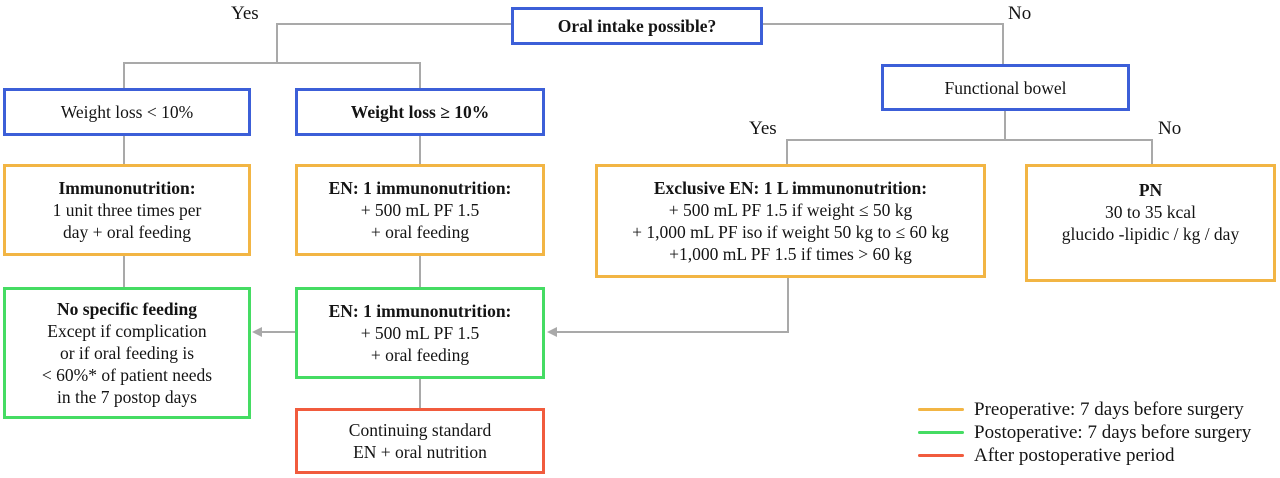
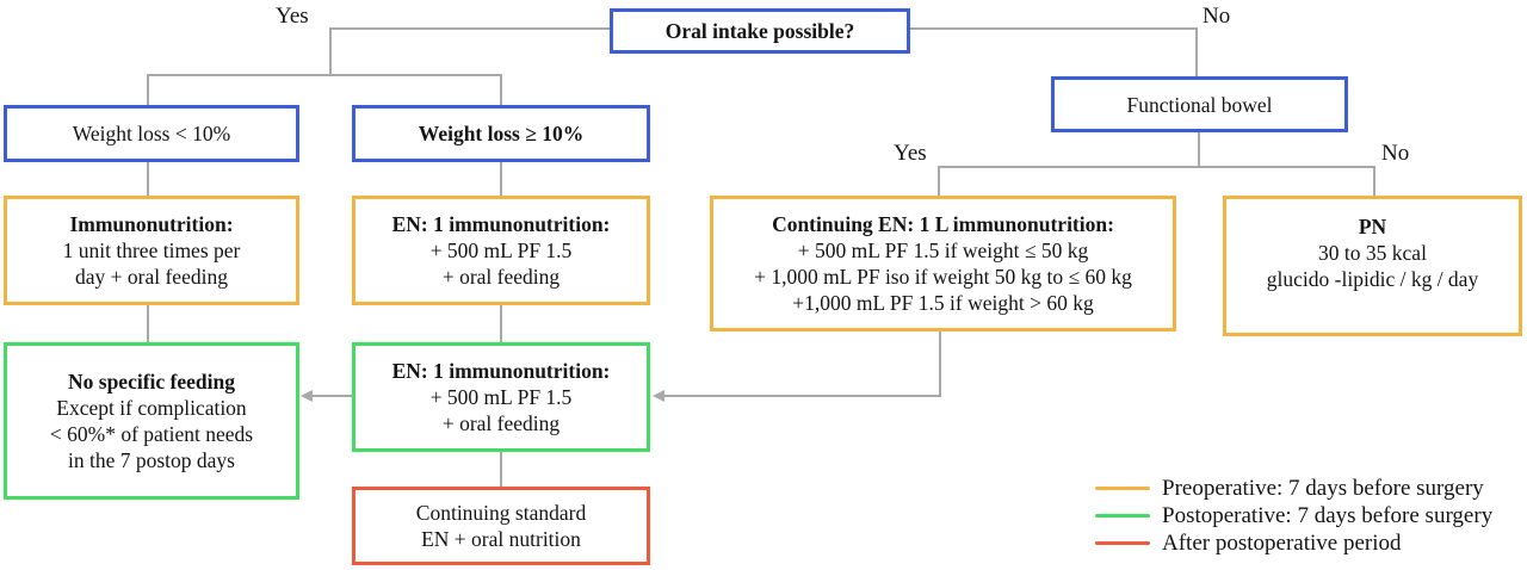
  Yes
  No
  Yes
  No
  Oral intake possible?
  Weight loss < 10%
  Weight loss ≥ 10%
  Functional bowel
  Immunonutrition:
  1 unit three times per
  day + oral feeding
  EN: 1 immunonutrition:
  + 500 mL PF 1.5
  + oral feeding
- Exclusive EN: 1 L immunonutrition:
+ Continuing EN: 1 L immunonutrition:
  + 500 mL PF 1.5 if weight ≤ 50 kg
  + 1,000 mL PF iso if weight 50 kg to ≤ 60 kg
- +1,000 mL PF 1.5 if times > 60 kg
+ +1,000 mL PF 1.5 if weight > 60 kg
  PN
  30 to 35 kcal
  glucido -lipidic / kg / day
  No specific feeding
  Except if complication
- or if oral feeding is
  < 60%* of patient needs
  in the 7 postop days
  EN: 1 immunonutrition:
  + 500 mL PF 1.5
  + oral feeding
  Continuing standard
  EN + oral nutrition
  Preoperative: 7 days before surgery
  Postoperative: 7 days before surgery
  After postoperative period
